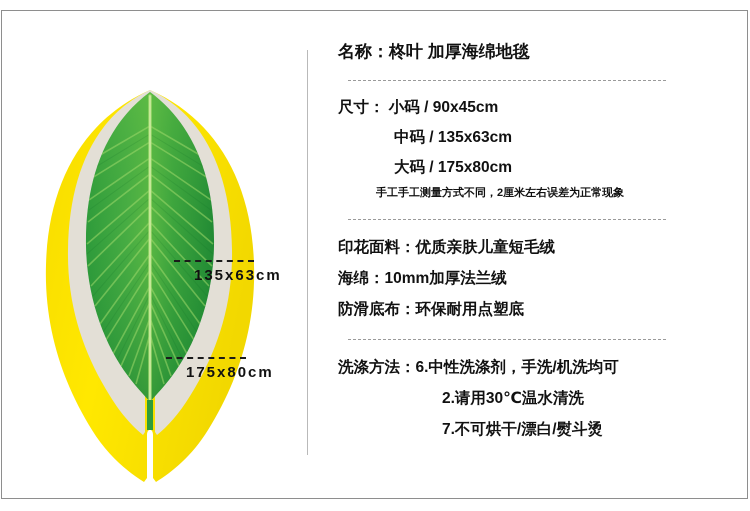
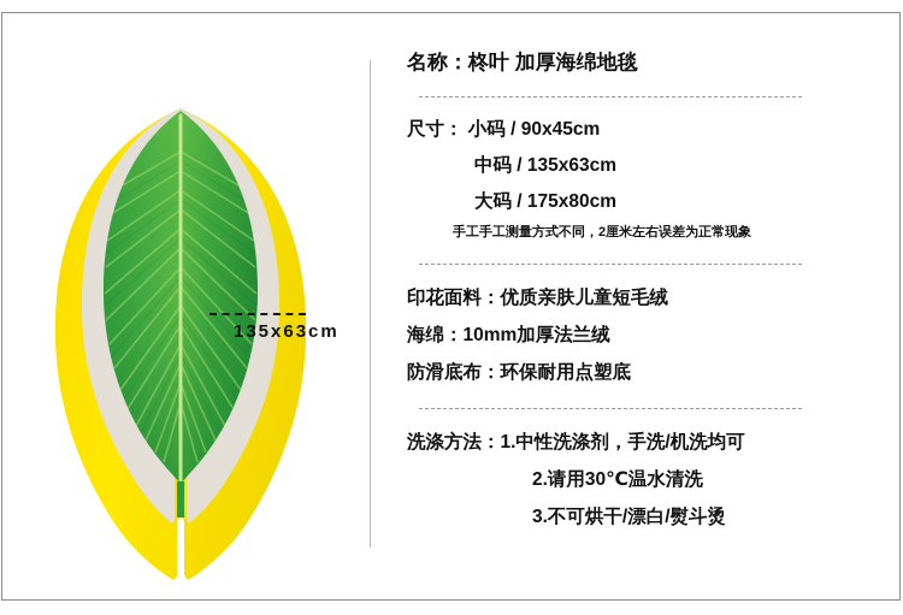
  135x63cm
- 175x80cm
  名称：柊叶 加厚海绵地毯
  尺寸： 小码 / 90x45cm
  中码 / 135x63cm
  大码 / 175x80cm
  手工手工测量方式不同，2厘米左右误差为正常现象
  印花面料：优质亲肤儿童短毛绒
  海绵：10mm加厚法兰绒
  防滑底布：环保耐用点塑底
- 洗涤方法：6.中性洗涤剂，手洗/机洗均可
+ 洗涤方法：1.中性洗涤剂，手洗/机洗均可
  2.请用30℃温水清洗
- 7.不可烘干/漂白/熨斗烫
+ 3.不可烘干/漂白/熨斗烫
